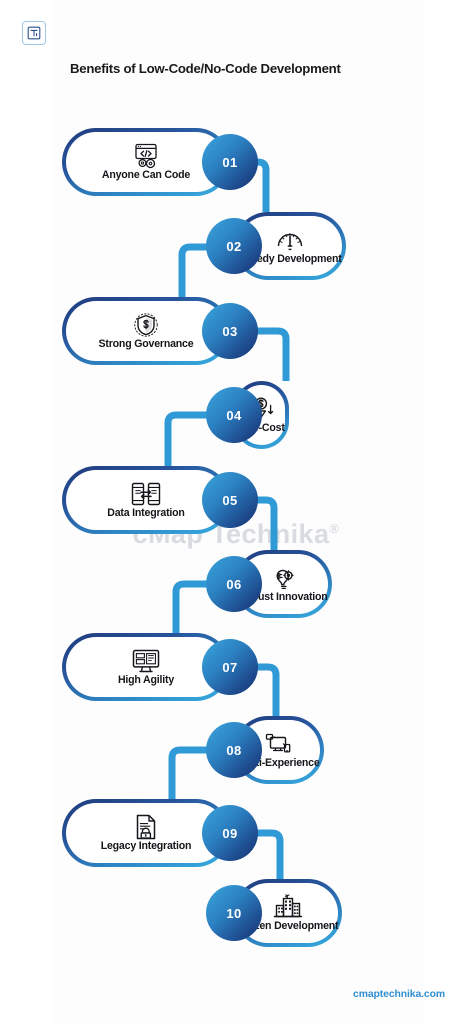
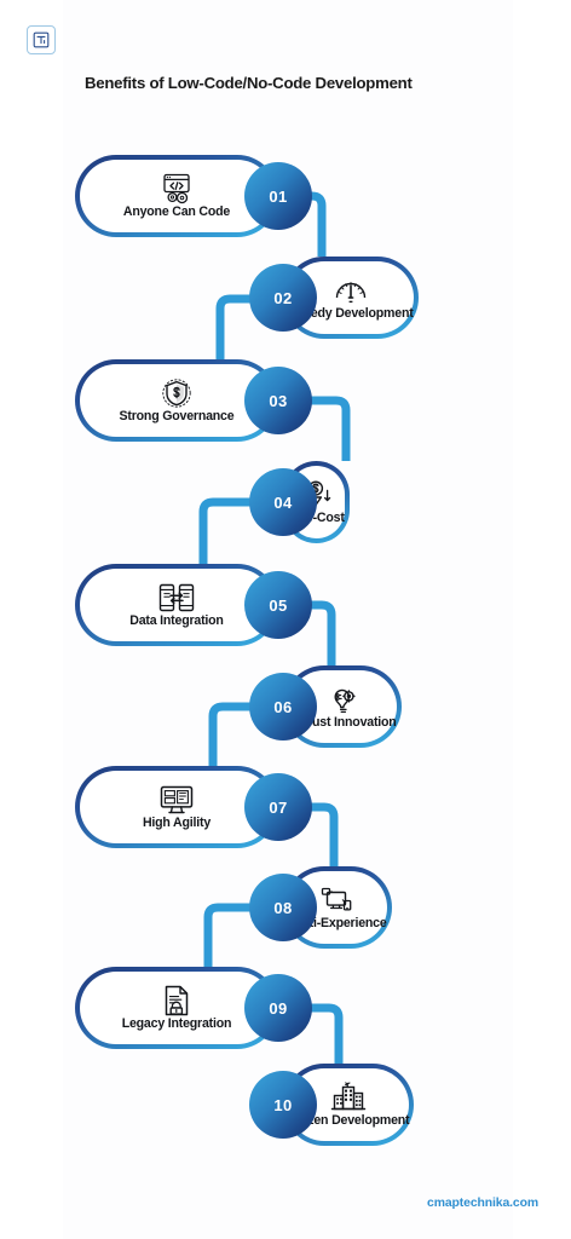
  Benefits of Low-Code/No-Code Development
- cMap Technika®
  Anyone Can Code
  01
  edy Development
  02
  Strong Governance
  03
  04
  Data Integration
  05
  ust Innovation
  06
  High Agility
  07
  i-Experience
  08
  Legacy Integration
  09
  en Development
  10
  cmaptechnika.com
